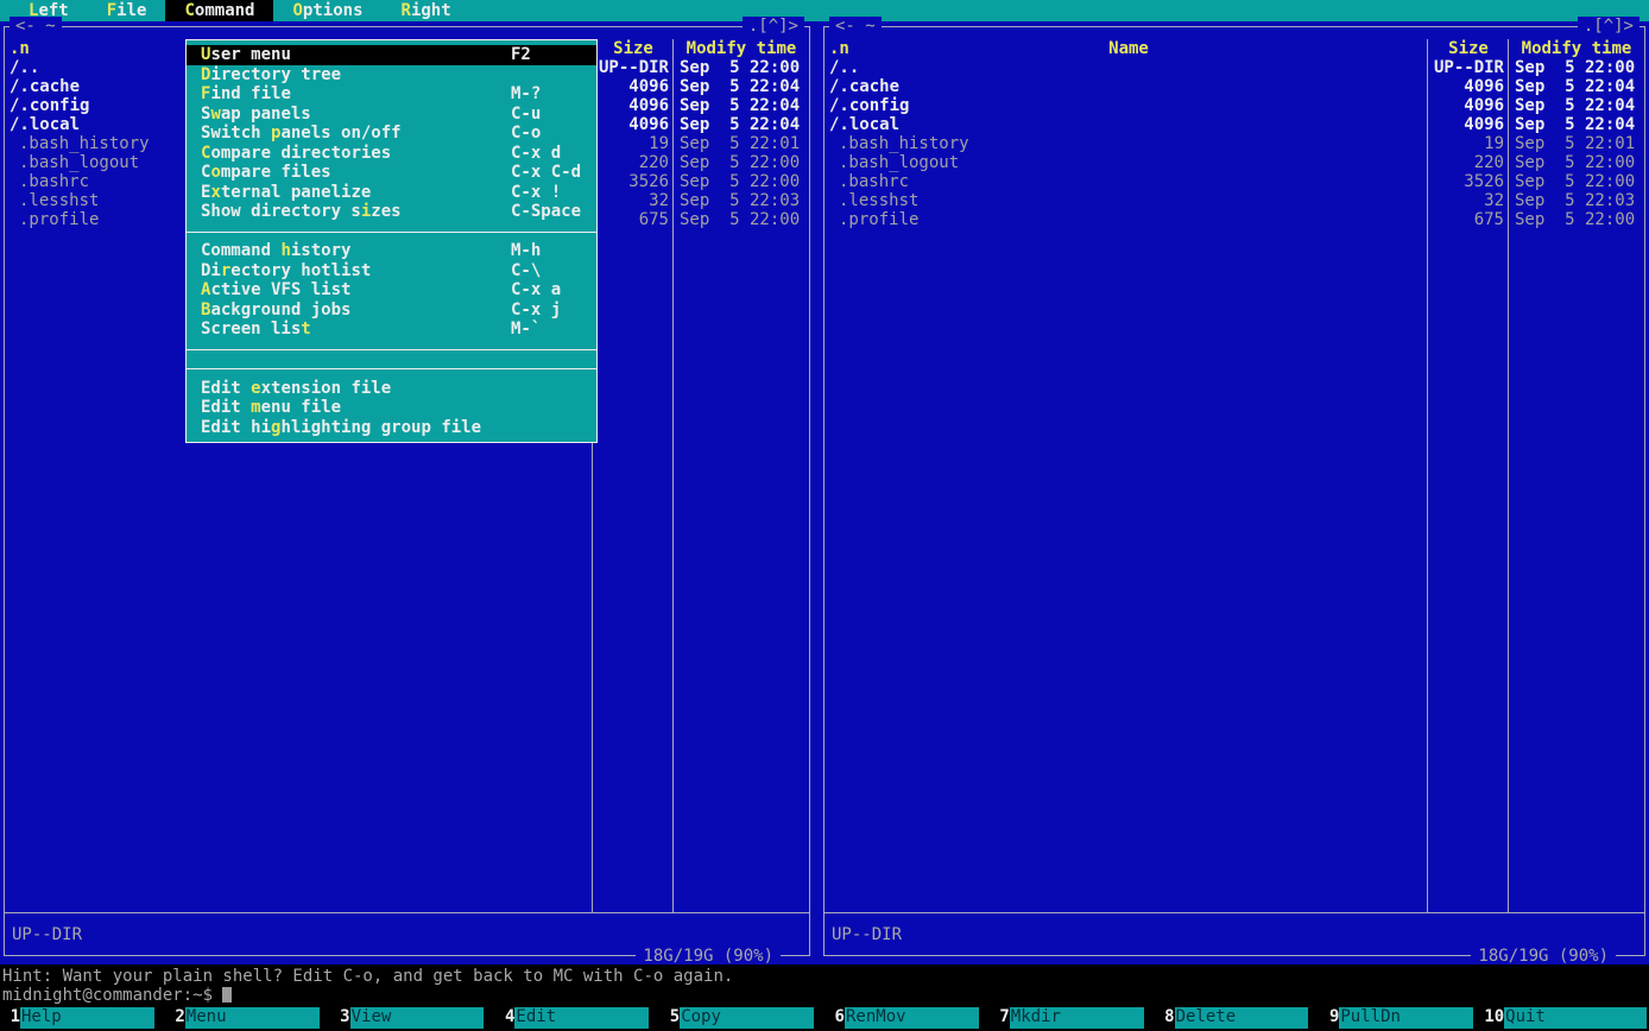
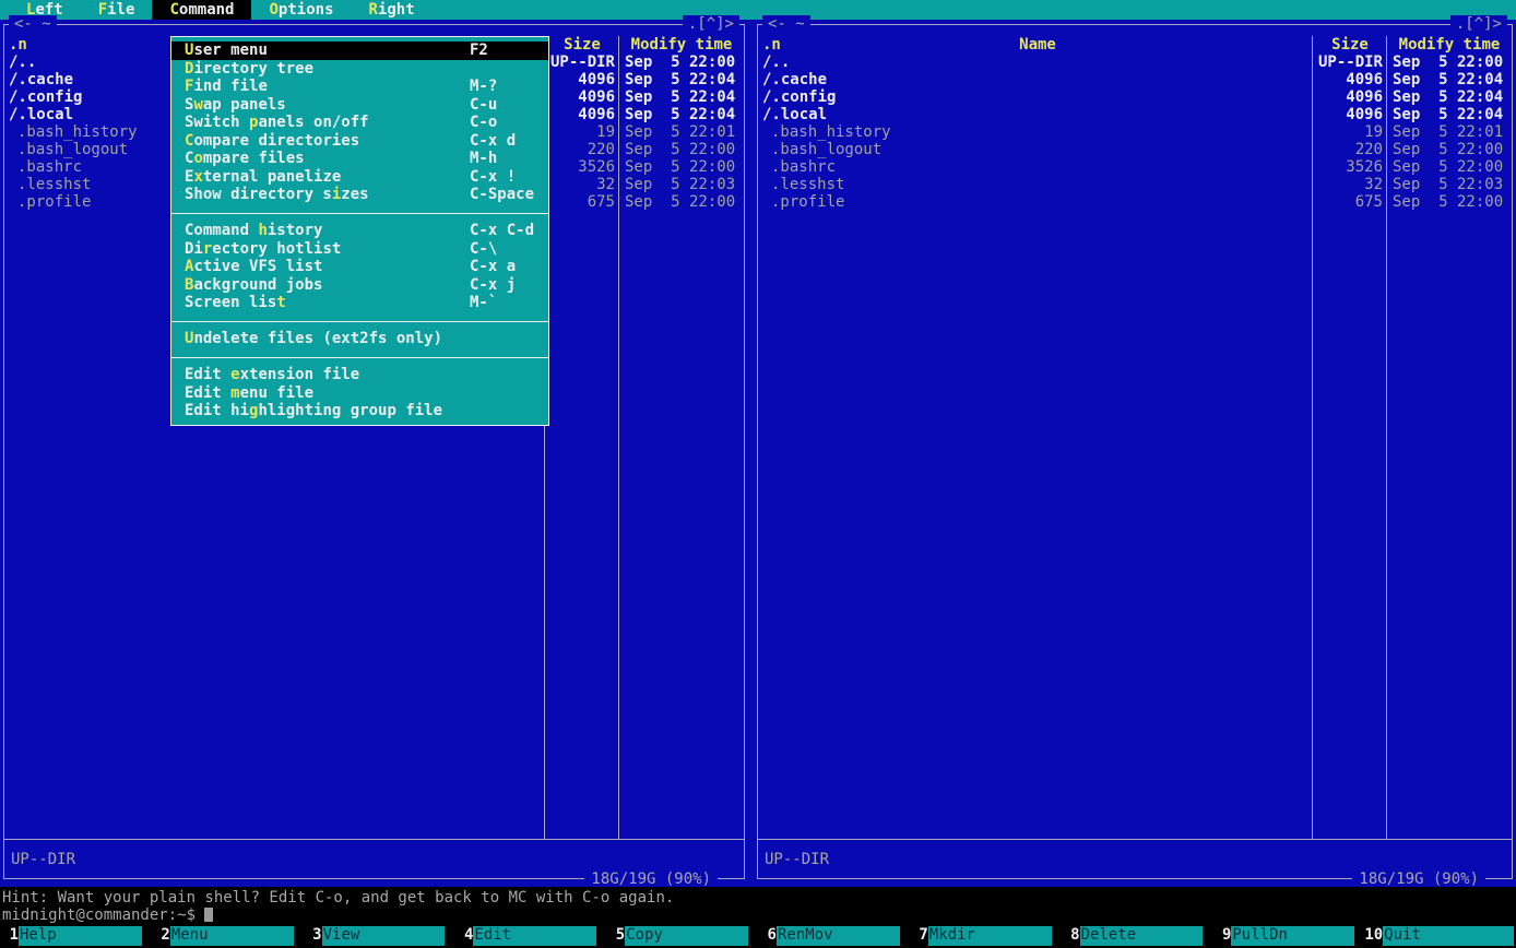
  Left
  File
  Command
  Options
  Right
  <- ~
  .[^]>
  .n
  Size
  Modify time
  /..
  UP--DIR
  Sep 5 22:00
  /.cache
  4096
  Sep 5 22:04
  /.config
  4096
  Sep 5 22:04
  /.local
  4096
  Sep 5 22:04
  .bash_history
  19
  Sep 5 22:01
  .bash_logout
  220
  Sep 5 22:00
  .bashrc
  3526
  Sep 5 22:00
  .lesshst
  32
  Sep 5 22:03
  .profile
  675
  Sep 5 22:00
  UP--DIR
  18G/19G (90%)
  <- ~
  .[^]>
  .n
  Name
  Size
  Modify time
  /..
  UP--DIR
  Sep 5 22:00
  /.cache
  4096
  Sep 5 22:04
  /.config
  4096
  Sep 5 22:04
  /.local
  4096
  Sep 5 22:04
  .bash_history
  19
  Sep 5 22:01
  .bash_logout
  220
  Sep 5 22:00
  .bashrc
  3526
  Sep 5 22:00
  .lesshst
  32
  Sep 5 22:03
  .profile
  675
  Sep 5 22:00
  UP--DIR
  18G/19G (90%)
  User menu
  F2
  Directory tree
  Find file
  M-?
  Swap panels
  C-u
  Switch panels on/off
  C-o
  Compare directories
  C-x d
  Compare files
- C-x C-d
+ M-h
  External panelize
  C-x !
  Show directory sizes
  C-Space
  Command history
- M-h
+ C-x C-d
  Directory hotlist
  C-\
  Active VFS list
  C-x a
  Background jobs
  C-x j
  Screen list
  M-`
+ Undelete files (ext2fs only)
  Edit extension file
  Edit menu file
  Edit highlighting group file
  Hint: Want your plain shell? Edit C-o, and get back to MC with C-o again.
  midnight@commander:~$
  1
  Help
  2
  Menu
  3
  View
  4
  Edit
  5
  Copy
  6
  RenMov
  7
  Mkdir
  8
  Delete
  9
  PullDn
  10
  Quit
